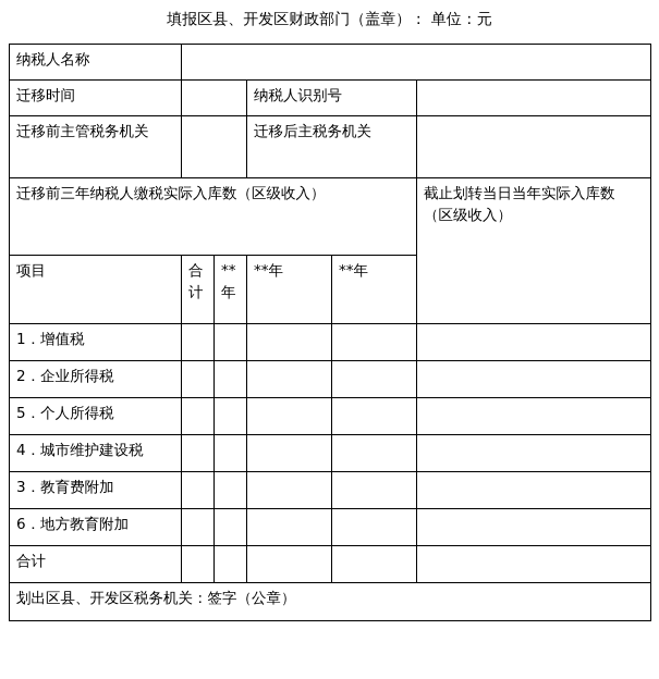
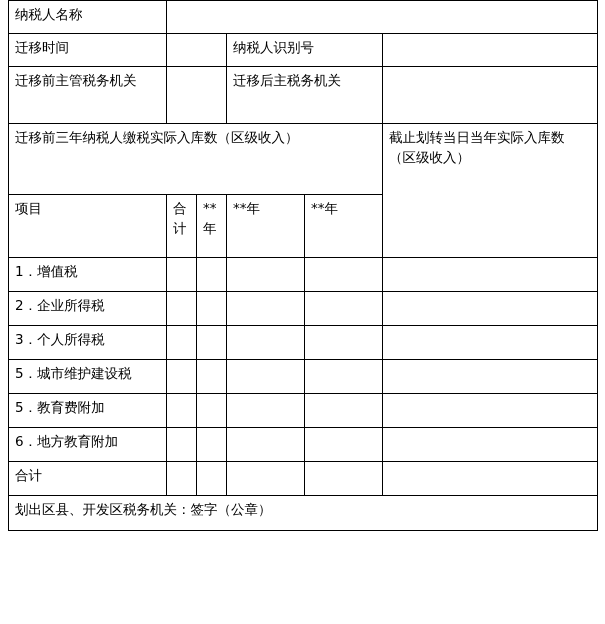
- 填报区县、开发区财政部门（盖章）： 单位：元
  纳税人名称
  迁移时间		纳税人识别号
  迁移前主管税务机关		迁移后主税务机关
  迁移前三年纳税人缴税实际入库数（区级收入）	截止划转当日当年实际入库数（区级收入）
  项目	合计	**年	**年	**年
  1．增值税
  2．企业所得税
- 5．个人所得税
+ 3．个人所得税
- 4．城市维护建设税
+ 5．城市维护建设税
- 3．教育费附加
+ 5．教育费附加
  6．地方教育附加
  合计
  划出区县、开发区税务机关：签字（公章）
